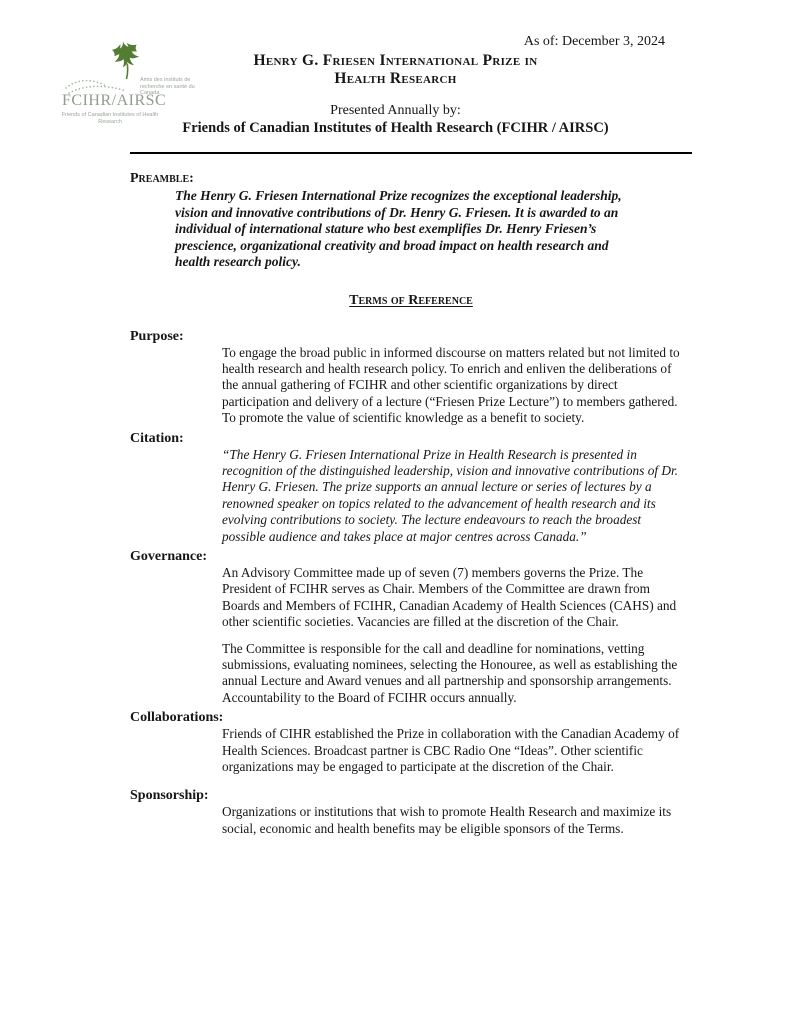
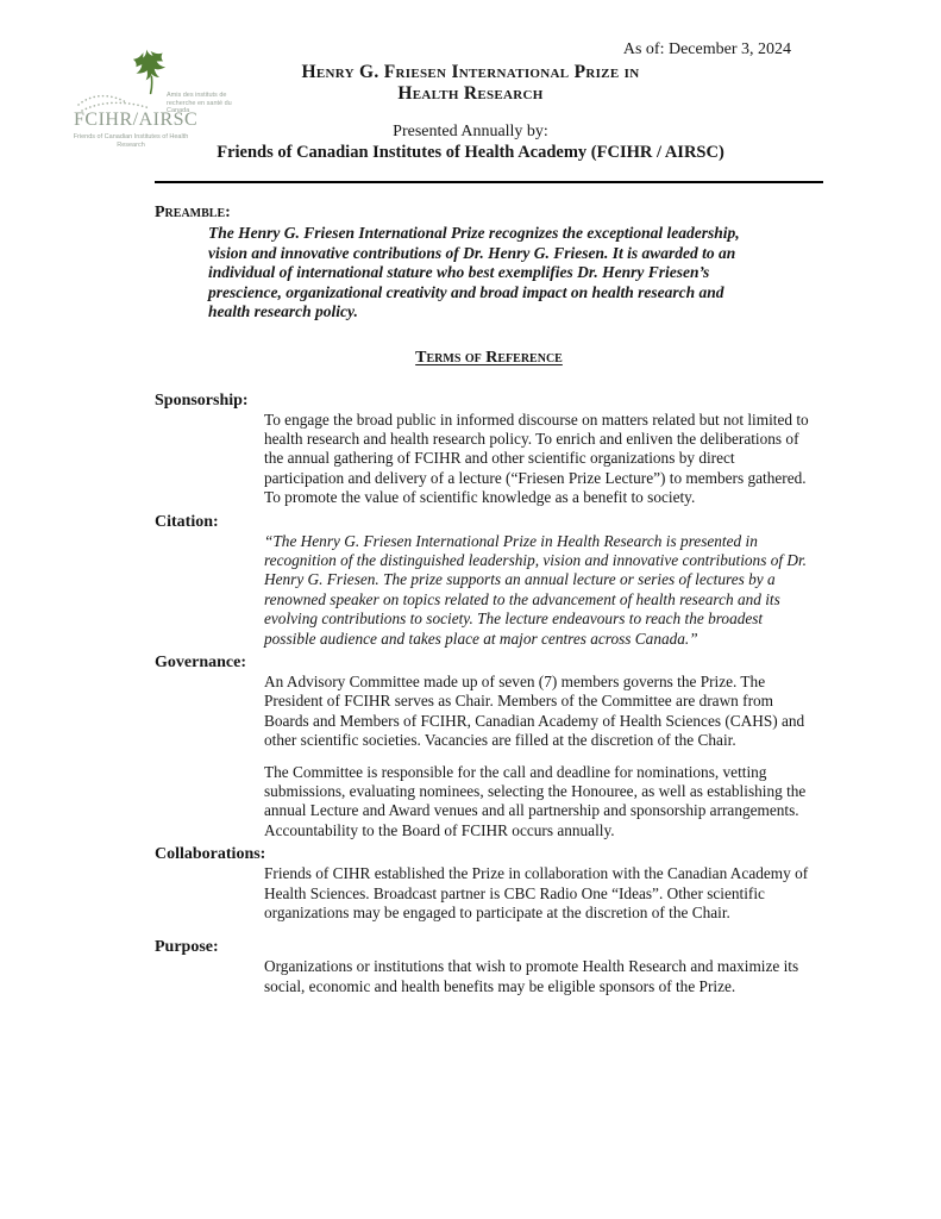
  FCIHR/AIRSC
  As of: December 3, 2024
  Henry G. Friesen International Prize in
  Health Research
  Presented Annually by:
- Friends of Canadian Institutes of Health Research (FCIHR / AIRSC)
+ Friends of Canadian Institutes of Health Academy (FCIHR / AIRSC)
  Preamble:
  The Henry G. Friesen International Prize recognizes the exceptional leadership, vision and innovative contributions of Dr. Henry G. Friesen. It is awarded to an individual of international stature who best exemplifies Dr. Henry Friesen’s prescience, organizational creativity and broad impact on health research and health research policy.
  Terms of Reference
- Purpose:
+ Sponsorship:
  To engage the broad public in informed discourse on matters related but not limited to health research and health research policy. To enrich and enliven the deliberations of the annual gathering of FCIHR and other scientific organizations by direct participation and delivery of a lecture (“Friesen Prize Lecture”) to members gathered. To promote the value of scientific knowledge as a benefit to society.
  Citation:
  “The Henry G. Friesen International Prize in Health Research is presented in recognition of the distinguished leadership, vision and innovative contributions of Dr. Henry G. Friesen. The prize supports an annual lecture or series of lectures by a renowned speaker on topics related to the advancement of health research and its evolving contributions to society. The lecture endeavours to reach the broadest possible audience and takes place at major centres across Canada.”
  Governance:
  An Advisory Committee made up of seven (7) members governs the Prize. The President of FCIHR serves as Chair. Members of the Committee are drawn from Boards and Members of FCIHR, Canadian Academy of Health Sciences (CAHS) and other scientific societies. Vacancies are filled at the discretion of the Chair.
  The Committee is responsible for the call and deadline for nominations, vetting submissions, evaluating nominees, selecting the Honouree, as well as establishing the annual Lecture and Award venues and all partnership and sponsorship arrangements. Accountability to the Board of FCIHR occurs annually.
  Collaborations:
  Friends of CIHR established the Prize in collaboration with the Canadian Academy of Health Sciences. Broadcast partner is CBC Radio One “Ideas”. Other scientific organizations may be engaged to participate at the discretion of the Chair.
- Sponsorship:
+ Purpose:
- Organizations or institutions that wish to promote Health Research and maximize its social, economic and health benefits may be eligible sponsors of the Terms.
+ Organizations or institutions that wish to promote Health Research and maximize its social, economic and health benefits may be eligible sponsors of the Prize.
